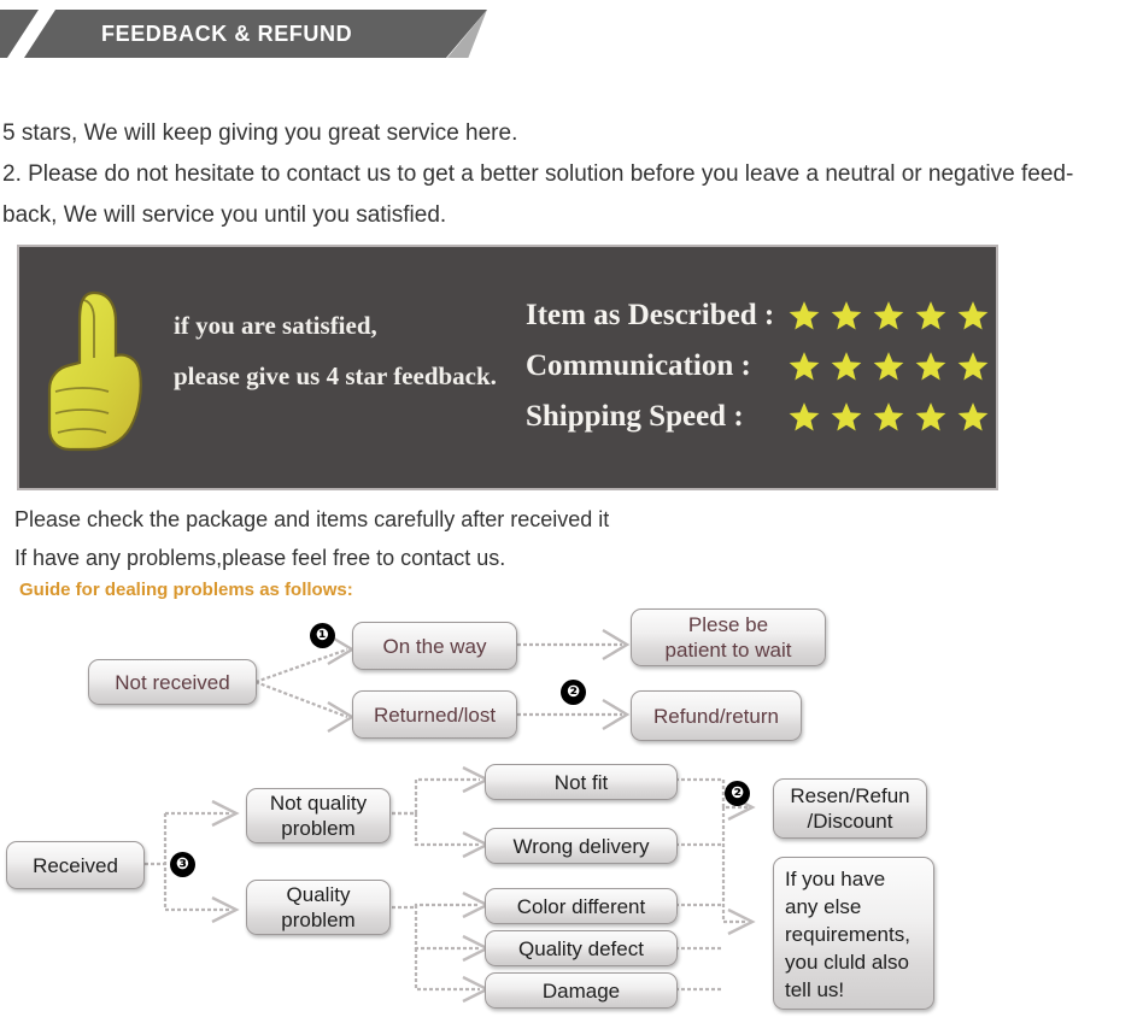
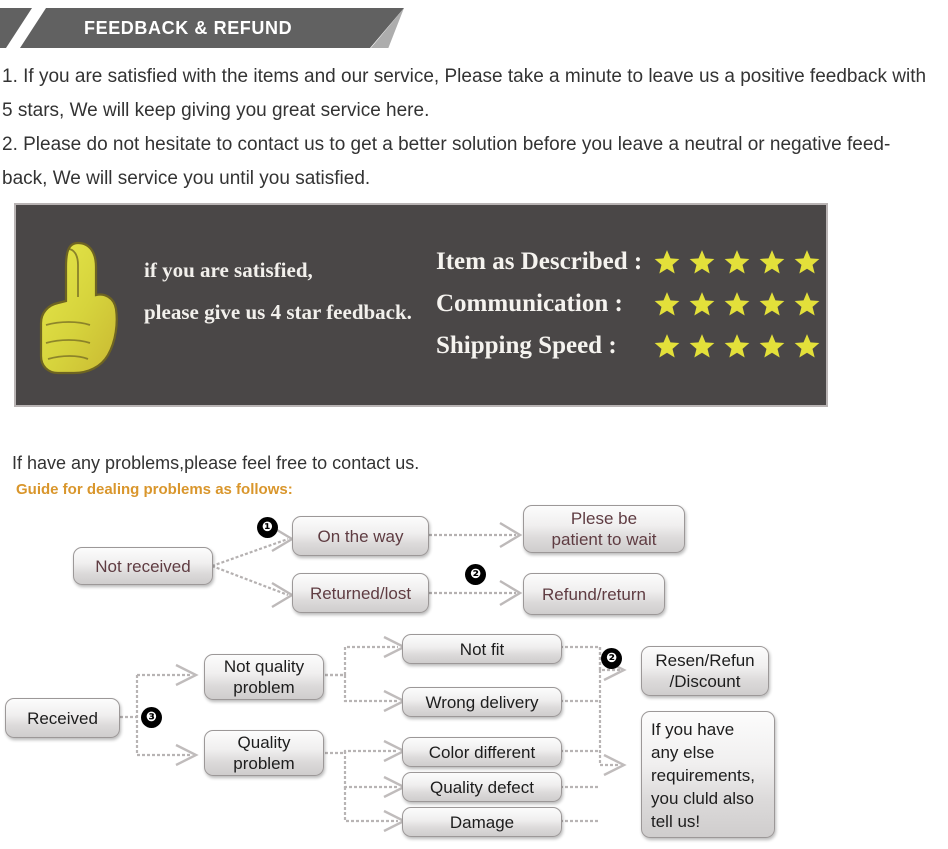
  FEEDBACK & REFUND
+ 1. If you are satisfied with the items and our service, Please take a minute to leave us a positive feedback with
  5 stars, We will keep giving you great service here.
  2. Please do not hesitate to contact us to get a better solution before you leave a neutral or negative feed-
  back, We will service you until you satisfied.
  if you are satisfied,
  please give us 4 star feedback.
  Item as Described :
  Communication :
  Shipping Speed :
- Please check the package and items carefully after received it
  If have any problems,please feel free to contact us.
  Guide for dealing problems as follows:
  Not received
  ❶
  On the way
  Returned/lost
  ❷
  Plese be
  patient to wait
  Refund/return
  Received
  ❸
  Not quality
  problem
  Quality
  problem
  Not fit
  Wrong delivery
  Color different
  Quality defect
  Damage
  ❷
  Resen/Refun
  /Discount
  If you have
  any else
  requirements,
  you cluld also
  tell us!
